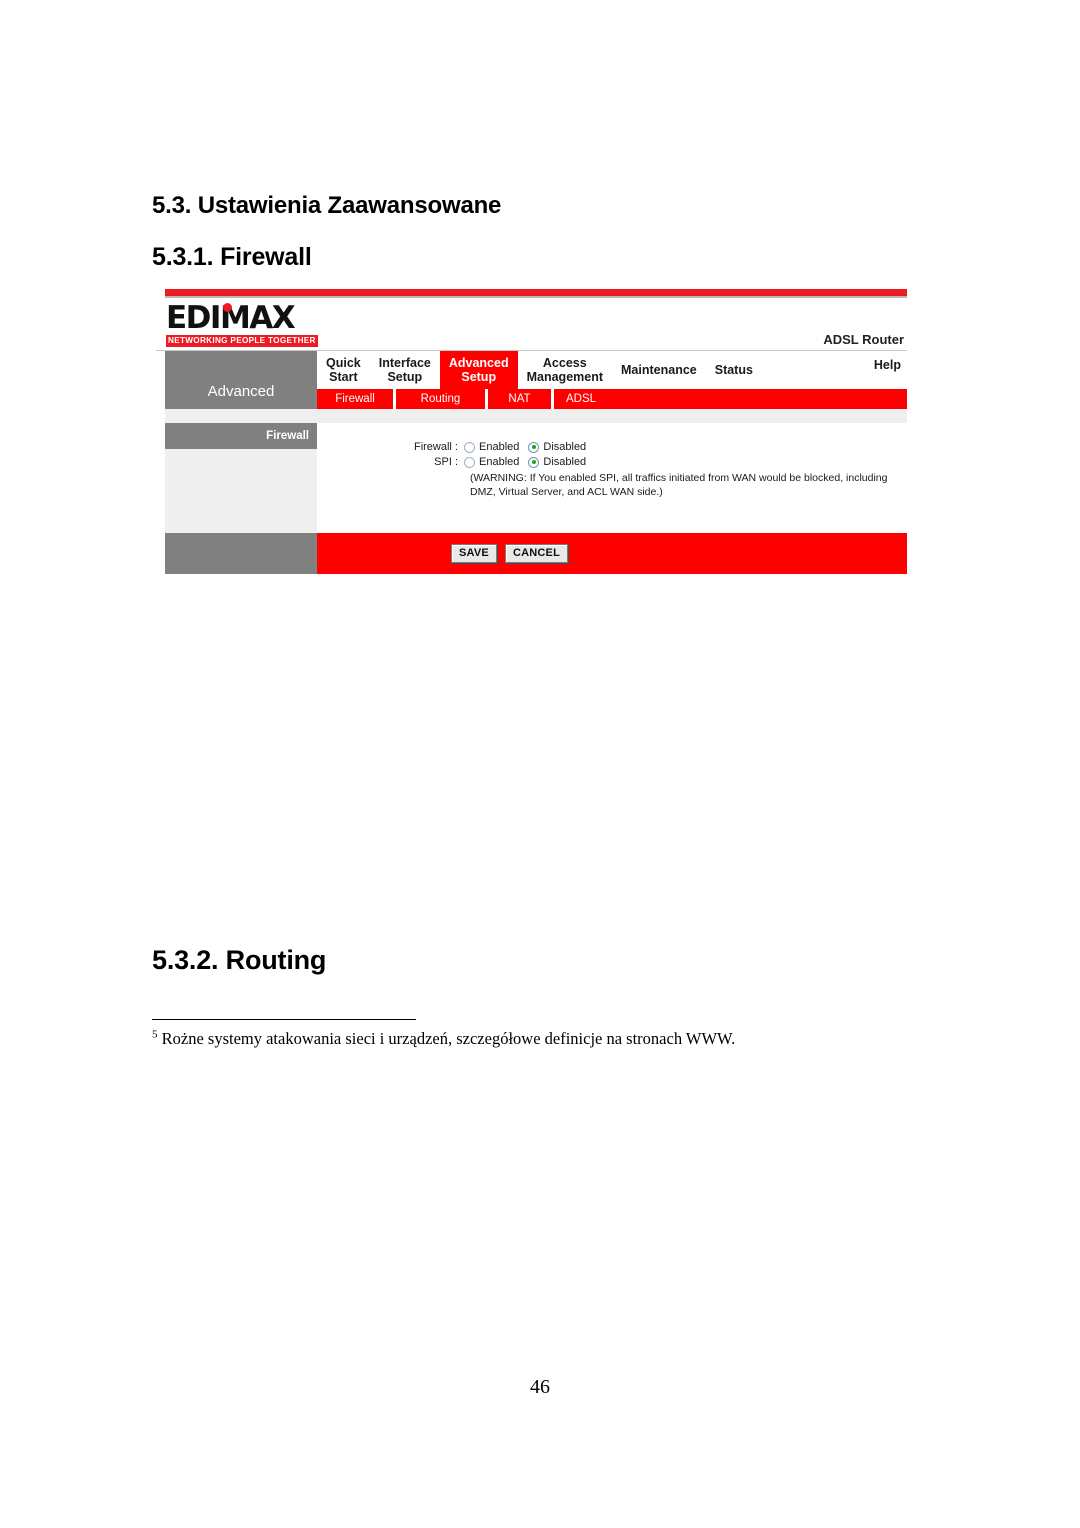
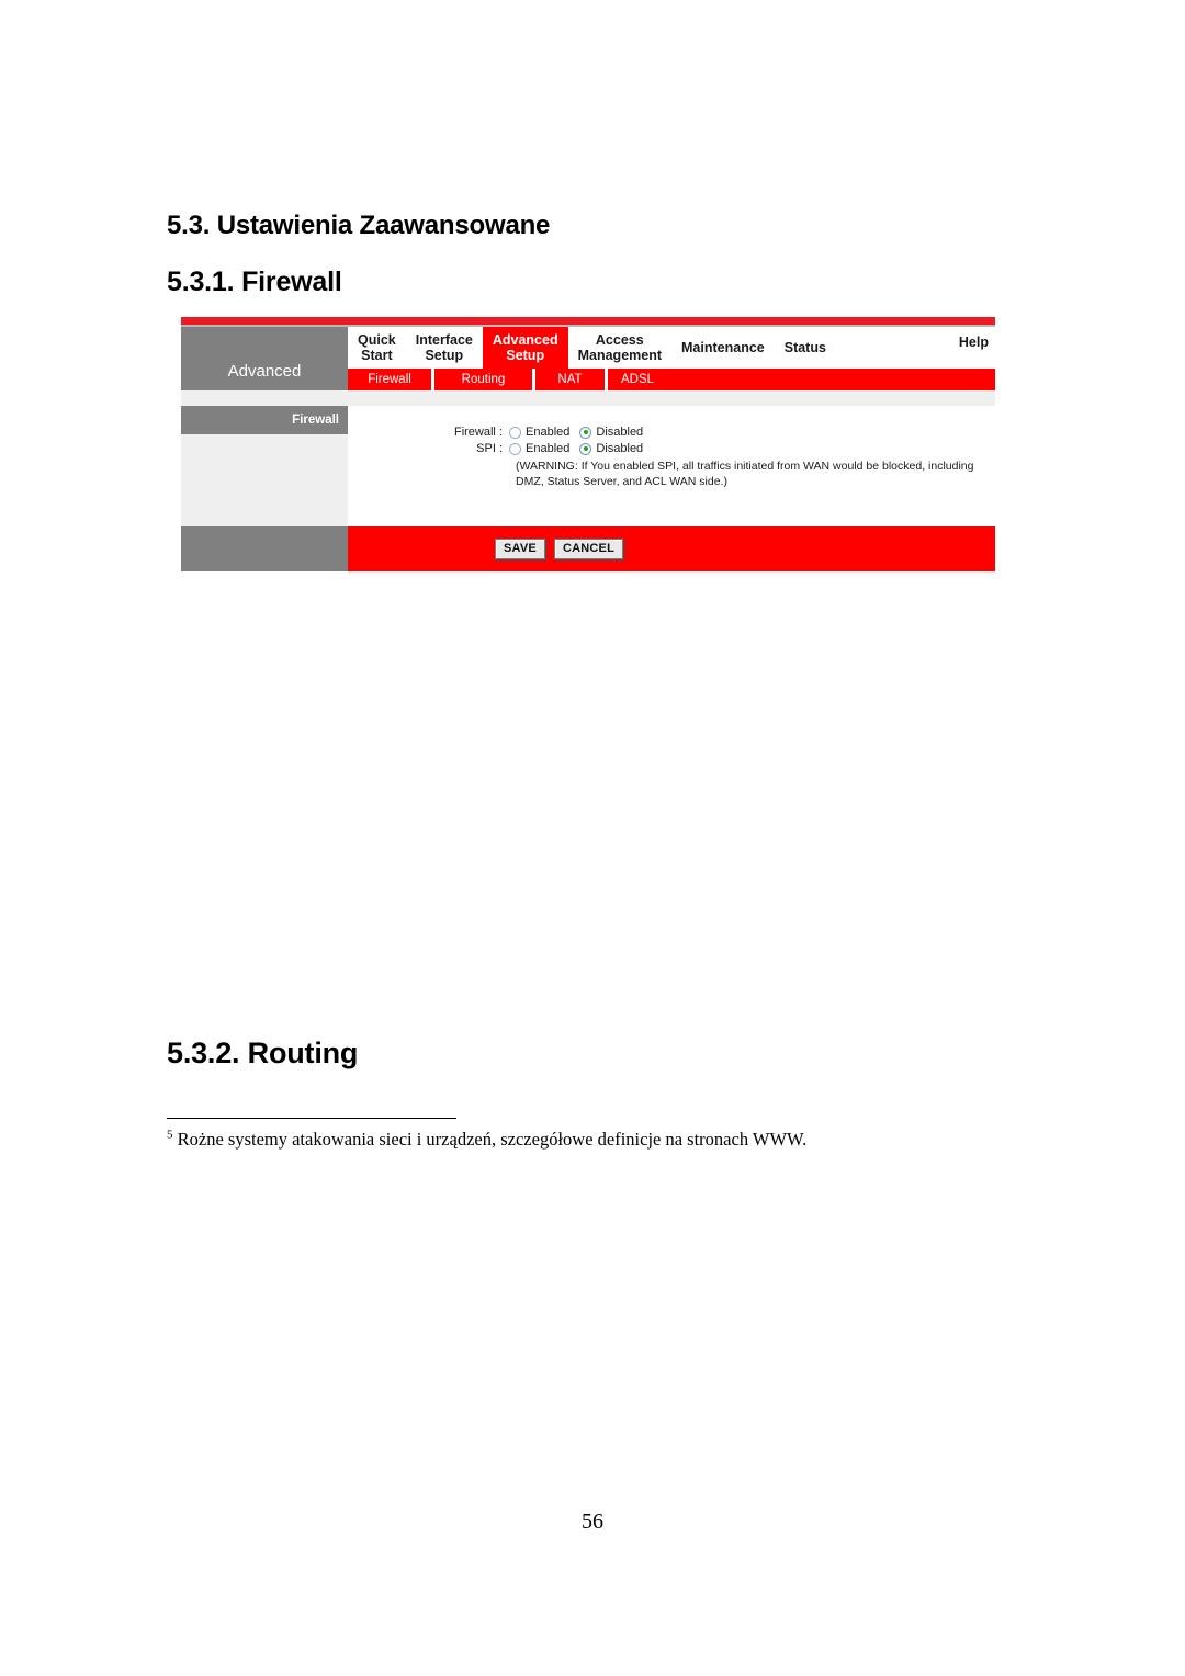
  5.3. Ustawienia Zaawansowane
  5.3.1. Firewall
- EDIMAX
- NETWORKING PEOPLE TOGETHER
- ADSL Router
  Advanced
  Quick
  Start
  Interface
  Setup
  Advanced
  Setup
  Access
  Management
  Maintenance
  Status
  Help
  Firewall
  Routing
  NAT
  ADSL
  Firewall
  Firewall :
  Enabled
  Disabled
  SPI :
  Enabled
  Disabled
- (WARNING: If You enabled SPI, all traffics initiated from WAN would be blocked, including DMZ, Virtual Server, and ACL WAN side.)
+ (WARNING: If You enabled SPI, all traffics initiated from WAN would be blocked, including DMZ, Status Server, and ACL WAN side.)
  SAVE
  CANCEL
  5.3.2. Routing
  5 Rożne systemy atakowania sieci i urządzeń, szczegółowe definicje na stronach WWW.
- 46
+ 56
